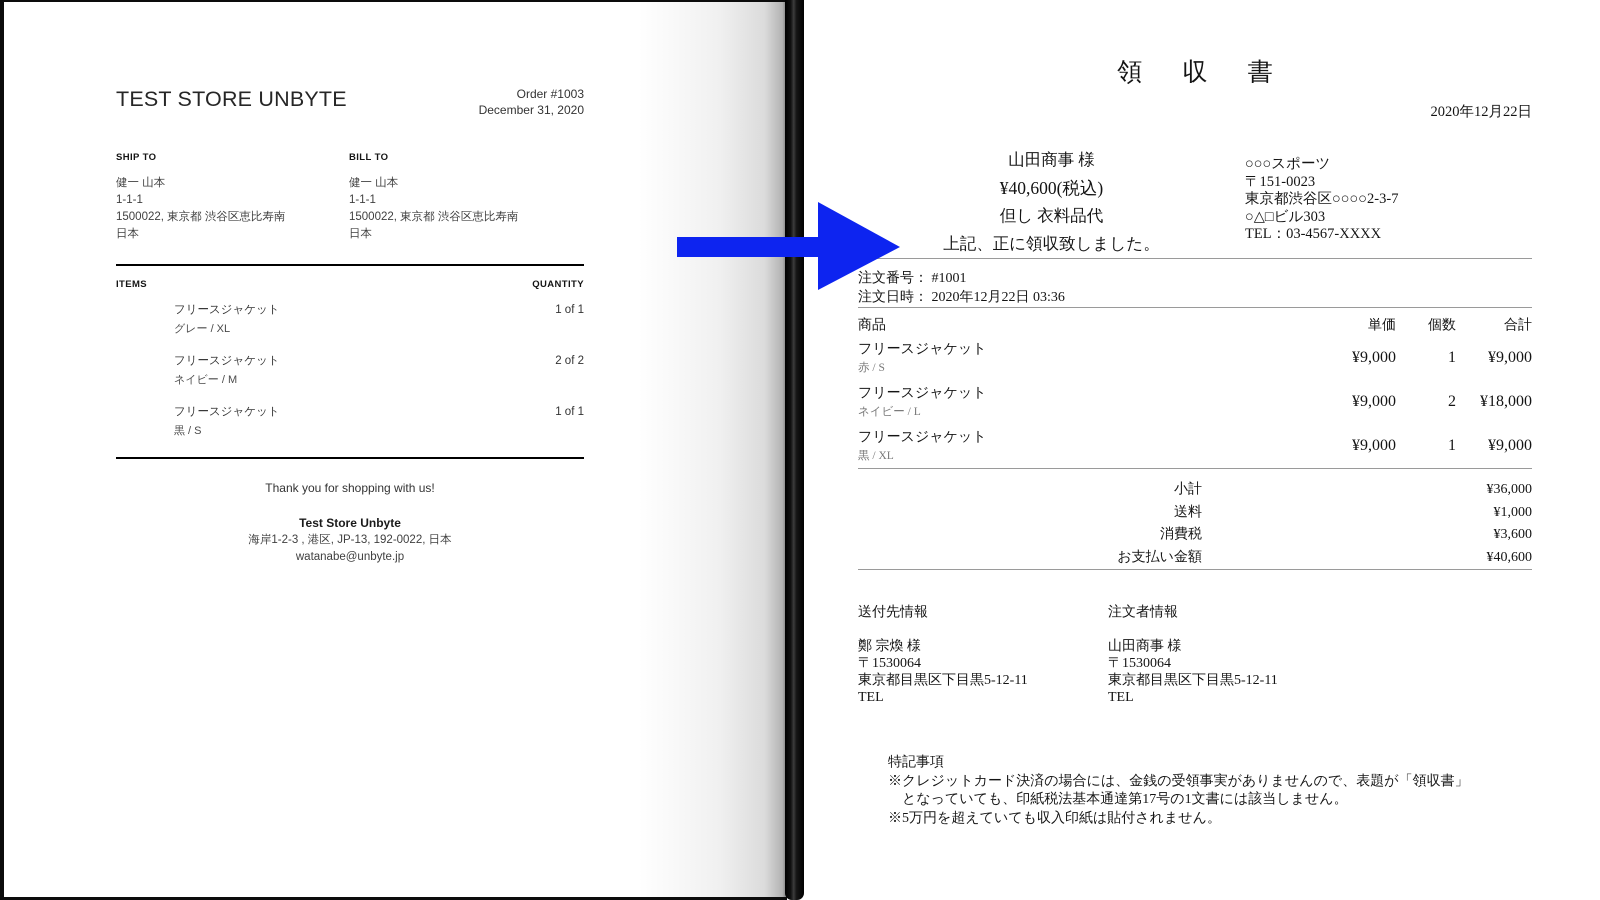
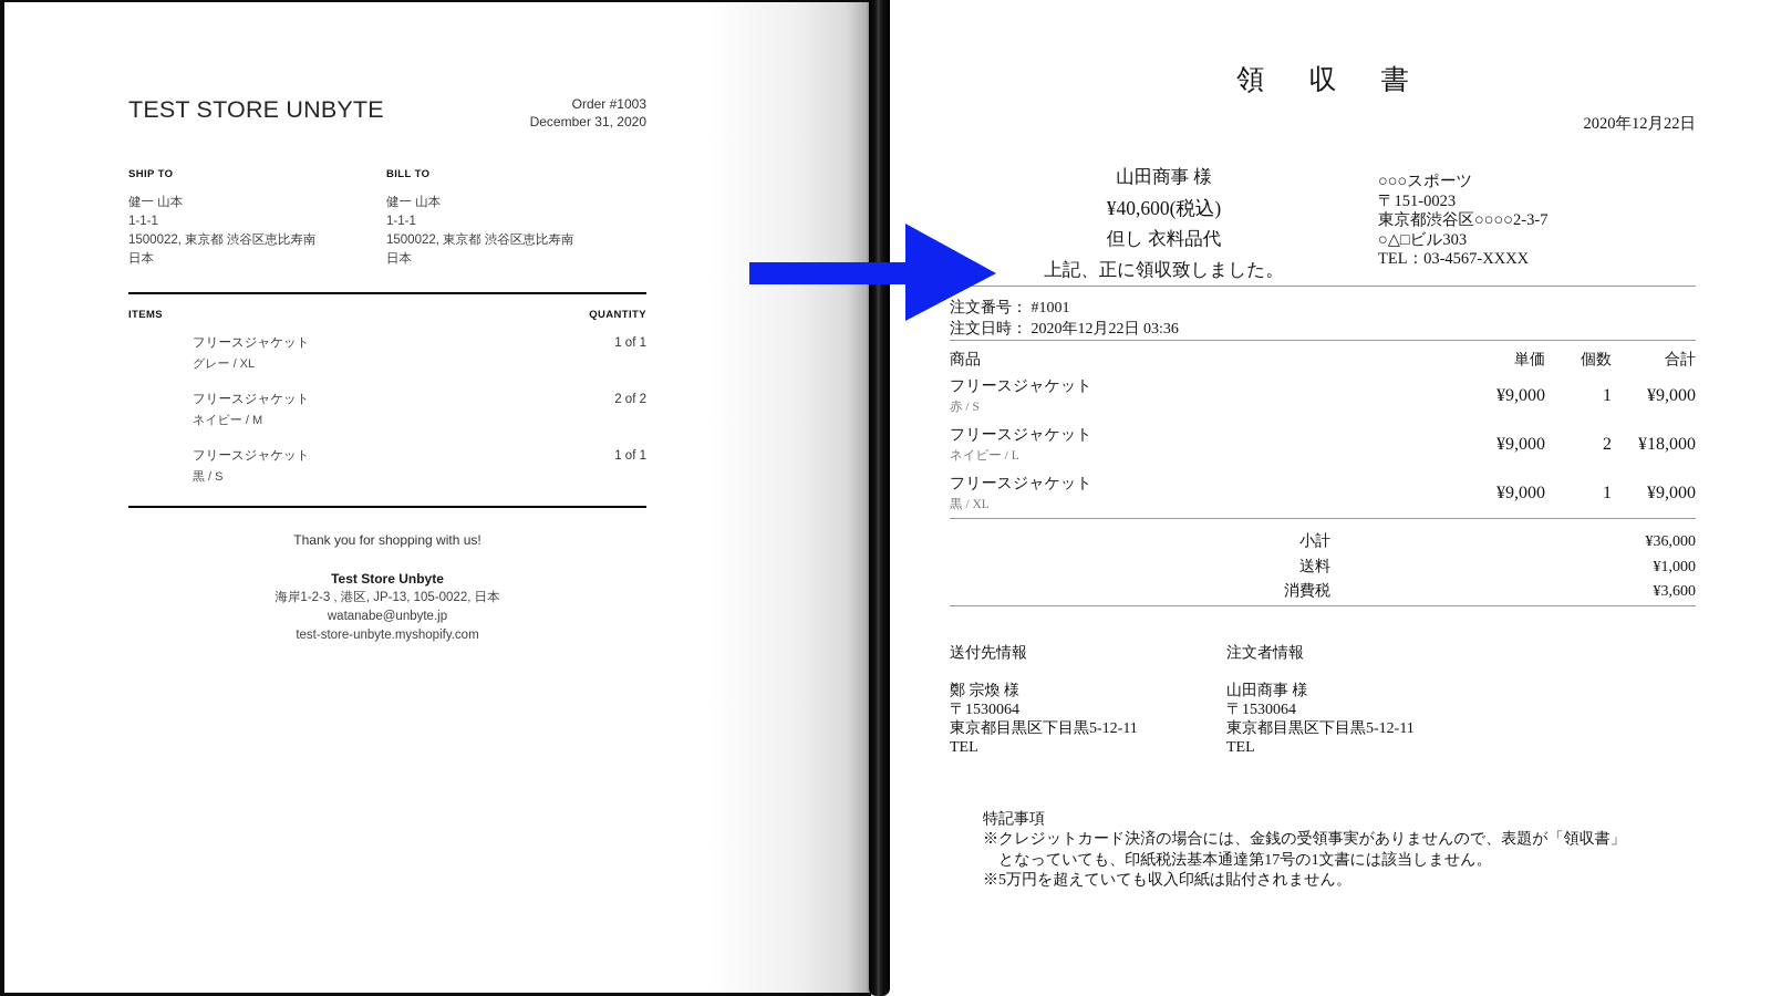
  TEST STORE UNBYTE
  Order #1003
  December 31, 2020
  SHIP TO
  健一 山本
  1-1-1
  1500022, 東京都 渋谷区恵比寿南
  日本
  BILL TO
  健一 山本
  1-1-1
  1500022, 東京都 渋谷区恵比寿南
  日本
  ITEMS
  QUANTITY
  フリースジャケット
  グレー / XL
  1 of 1
  フリースジャケット
  ネイビー / M
  2 of 2
  フリースジャケット
  黒 / S
  1 of 1
  Thank you for shopping with us!
  Test Store Unbyte
- 海岸1-2-3 , 港区, JP-13, 192-0022, 日本
+ 海岸1-2-3 , 港区, JP-13, 105-0022, 日本
  watanabe@unbyte.jp
+ test-store-unbyte.myshopify.com
  領 収 書
  2020年12月22日
  山田商事 様
  ¥40,600(税込)
  但し 衣料品代
  上記、正に領収致しました。
  ○○○スポーツ
  〒151-0023
  東京都渋谷区○○○○2-3-7
  ○△□ビル303
  TEL：03-4567-XXXX
  注文番号： #1001
  注文日時： 2020年12月22日 03:36
  商品
  単価
  個数
  合計
  フリースジャケット
  赤 / S
  ¥9,000
  1
  ¥9,000
  フリースジャケット
  ネイビー / L
  ¥9,000
  2
  ¥18,000
  フリースジャケット
  黒 / XL
  ¥9,000
  1
  ¥9,000
  小計
  ¥36,000
  送料
  ¥1,000
  消費税
  ¥3,600
- お支払い金額
- ¥40,600
  送付先情報
  鄭 宗煥 様
  〒1530064
  東京都目黒区下目黒5-12-11
  TEL
  注文者情報
  山田商事 様
  〒1530064
  東京都目黒区下目黒5-12-11
  TEL
  特記事項
  ※クレジットカード決済の場合には、金銭の受領事実がありませんので、表題が「領収書」
  となっていても、印紙税法基本通達第17号の1文書には該当しません。
  ※5万円を超えていても収入印紙は貼付されません。
